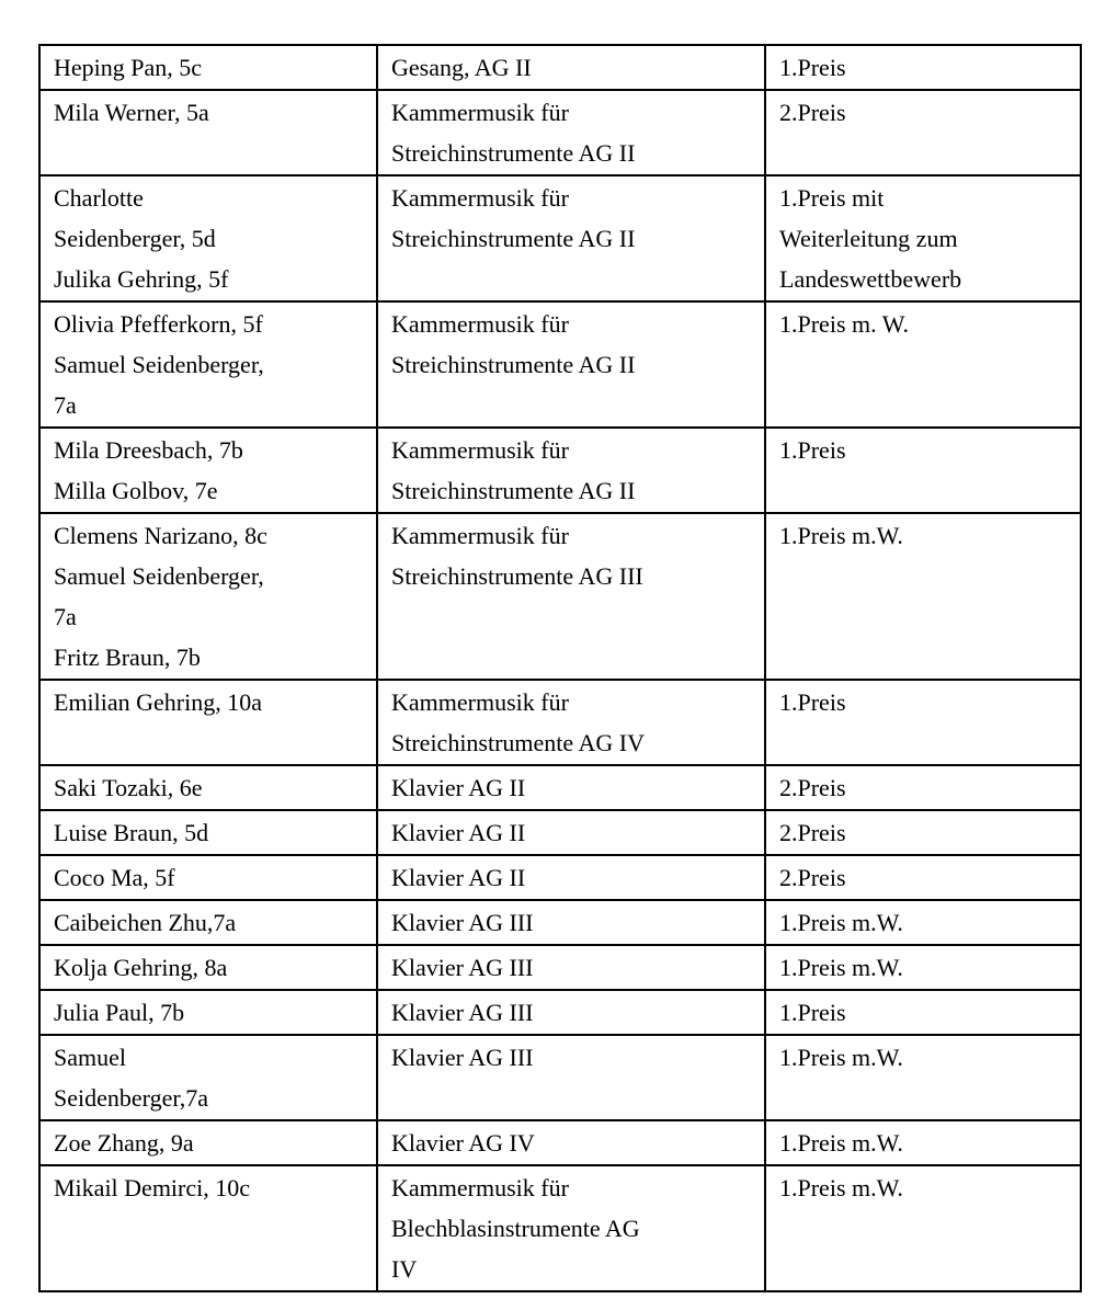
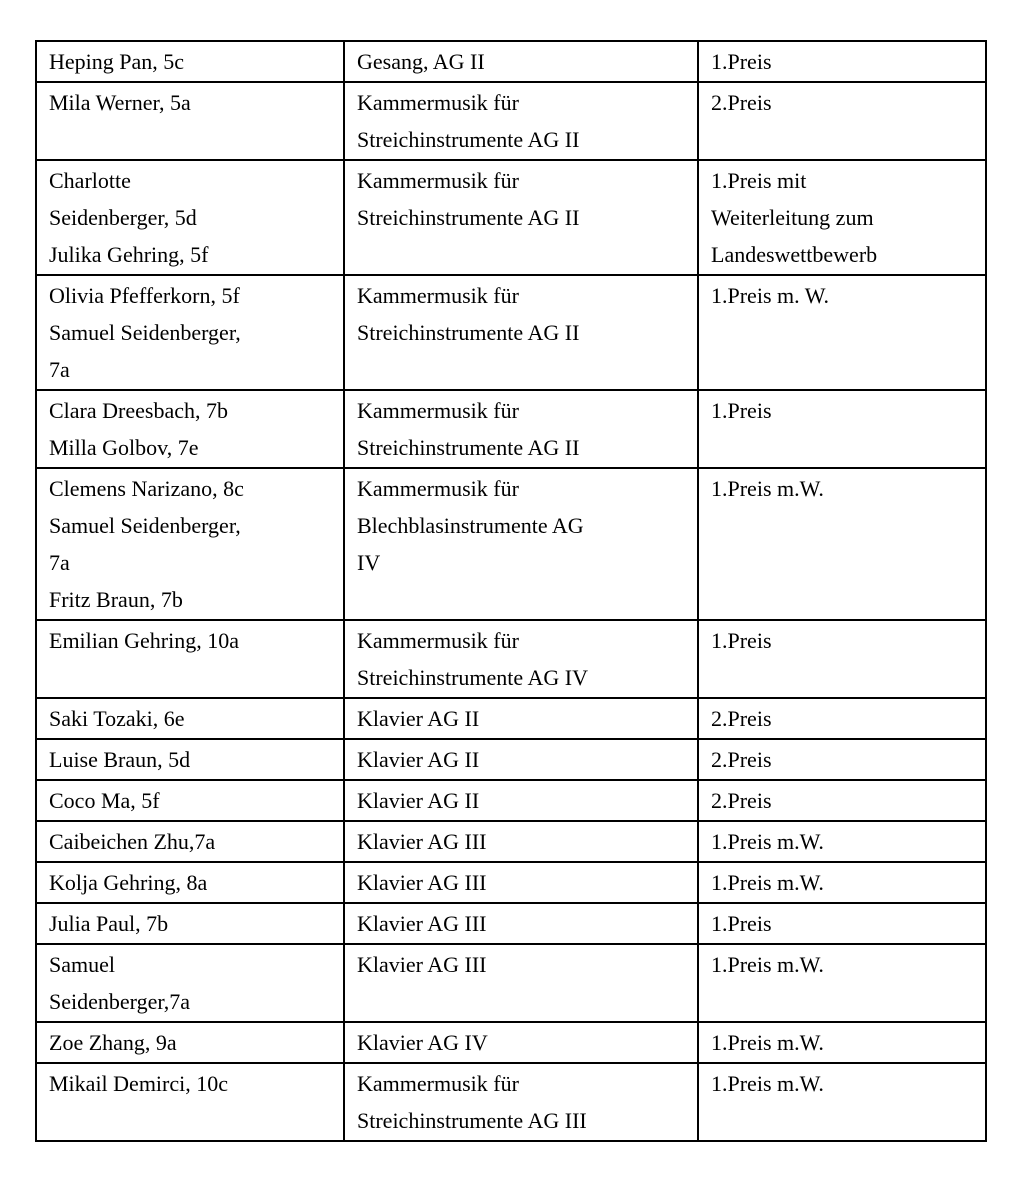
  Heping Pan, 5c	Gesang, AG II	1.Preis
  Mila Werner, 5a	Kammermusik für Streichinstrumente AG II	2.Preis
  Charlotte Seidenberger, 5d Julika Gehring, 5f	Kammermusik für Streichinstrumente AG II	1.Preis mit Weiterleitung zum Landeswettbewerb
  Olivia Pfefferkorn, 5f Samuel Seidenberger, 7a	Kammermusik für Streichinstrumente AG II	1.Preis m. W.
- Mila Dreesbach, 7b Milla Golbov, 7e	Kammermusik für Streichinstrumente AG II	1.Preis
+ Clara Dreesbach, 7b Milla Golbov, 7e	Kammermusik für Streichinstrumente AG II	1.Preis
- Clemens Narizano, 8c Samuel Seidenberger, 7a Fritz Braun, 7b	Kammermusik für Streichinstrumente AG III	1.Preis m.W.
+ Clemens Narizano, 8c Samuel Seidenberger, 7a Fritz Braun, 7b	Kammermusik für Blechblasinstrumente AG IV	1.Preis m.W.
  Emilian Gehring, 10a	Kammermusik für Streichinstrumente AG IV	1.Preis
  Saki Tozaki, 6e	Klavier AG II	2.Preis
  Luise Braun, 5d	Klavier AG II	2.Preis
  Coco Ma, 5f	Klavier AG II	2.Preis
  Caibeichen Zhu,7a	Klavier AG III	1.Preis m.W.
  Kolja Gehring, 8a	Klavier AG III	1.Preis m.W.
  Julia Paul, 7b	Klavier AG III	1.Preis
  Samuel Seidenberger,7a	Klavier AG III	1.Preis m.W.
  Zoe Zhang, 9a	Klavier AG IV	1.Preis m.W.
- Mikail Demirci, 10c	Kammermusik für Blechblasinstrumente AG IV	1.Preis m.W.
+ Mikail Demirci, 10c	Kammermusik für Streichinstrumente AG III	1.Preis m.W.
